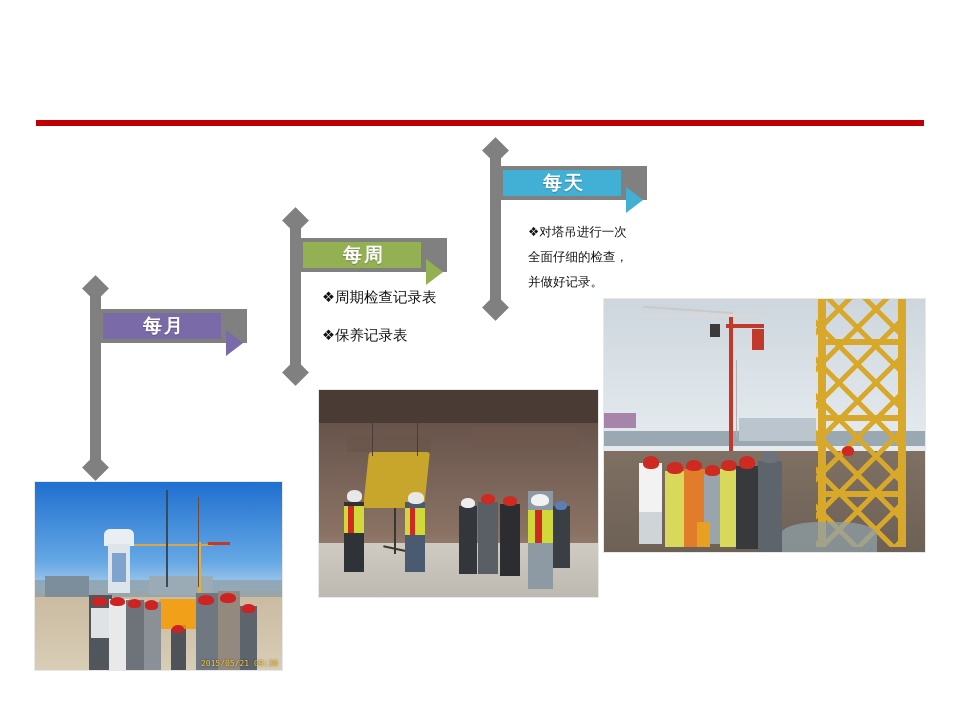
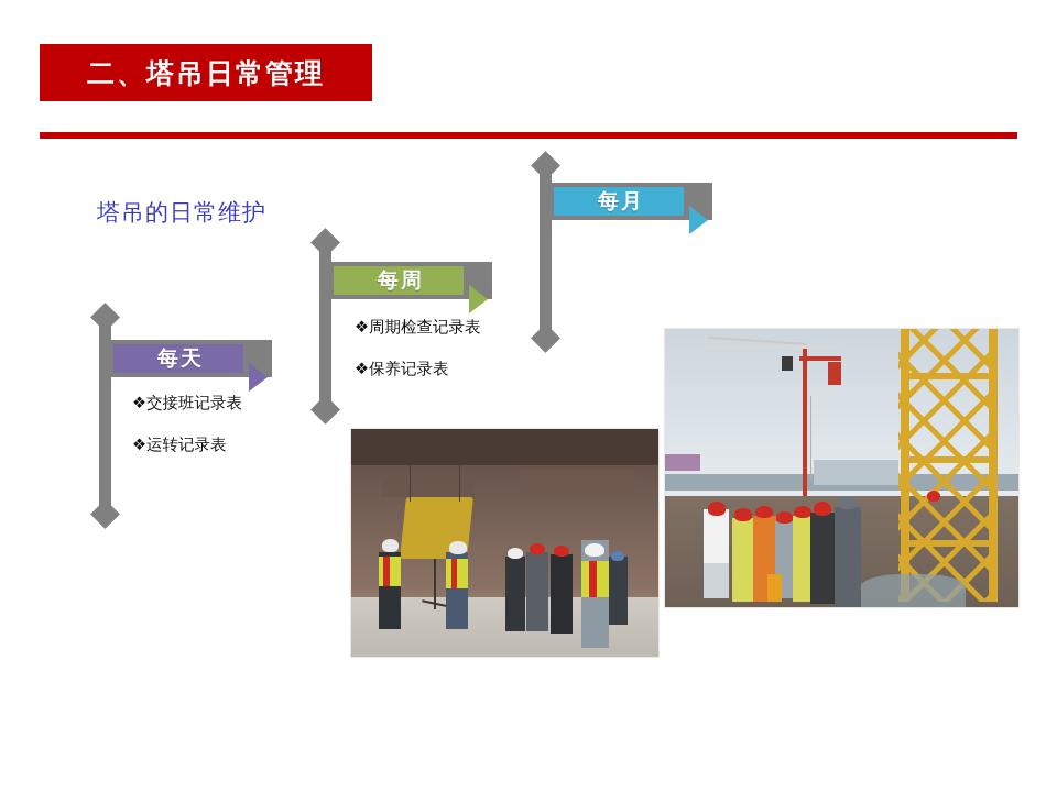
+ 二、塔吊日常管理
+ 塔吊的日常维护
- 每月
+ 每天
+ ❖交接班记录表
+ ❖运转记录表
  每周
  ❖周期检查记录表
  ❖保养记录表
- 每天
+ 每月
- ❖对塔吊进行一次
- 全面仔细的检查，
- 并做好记录。
- 2015/05/21 09:30
